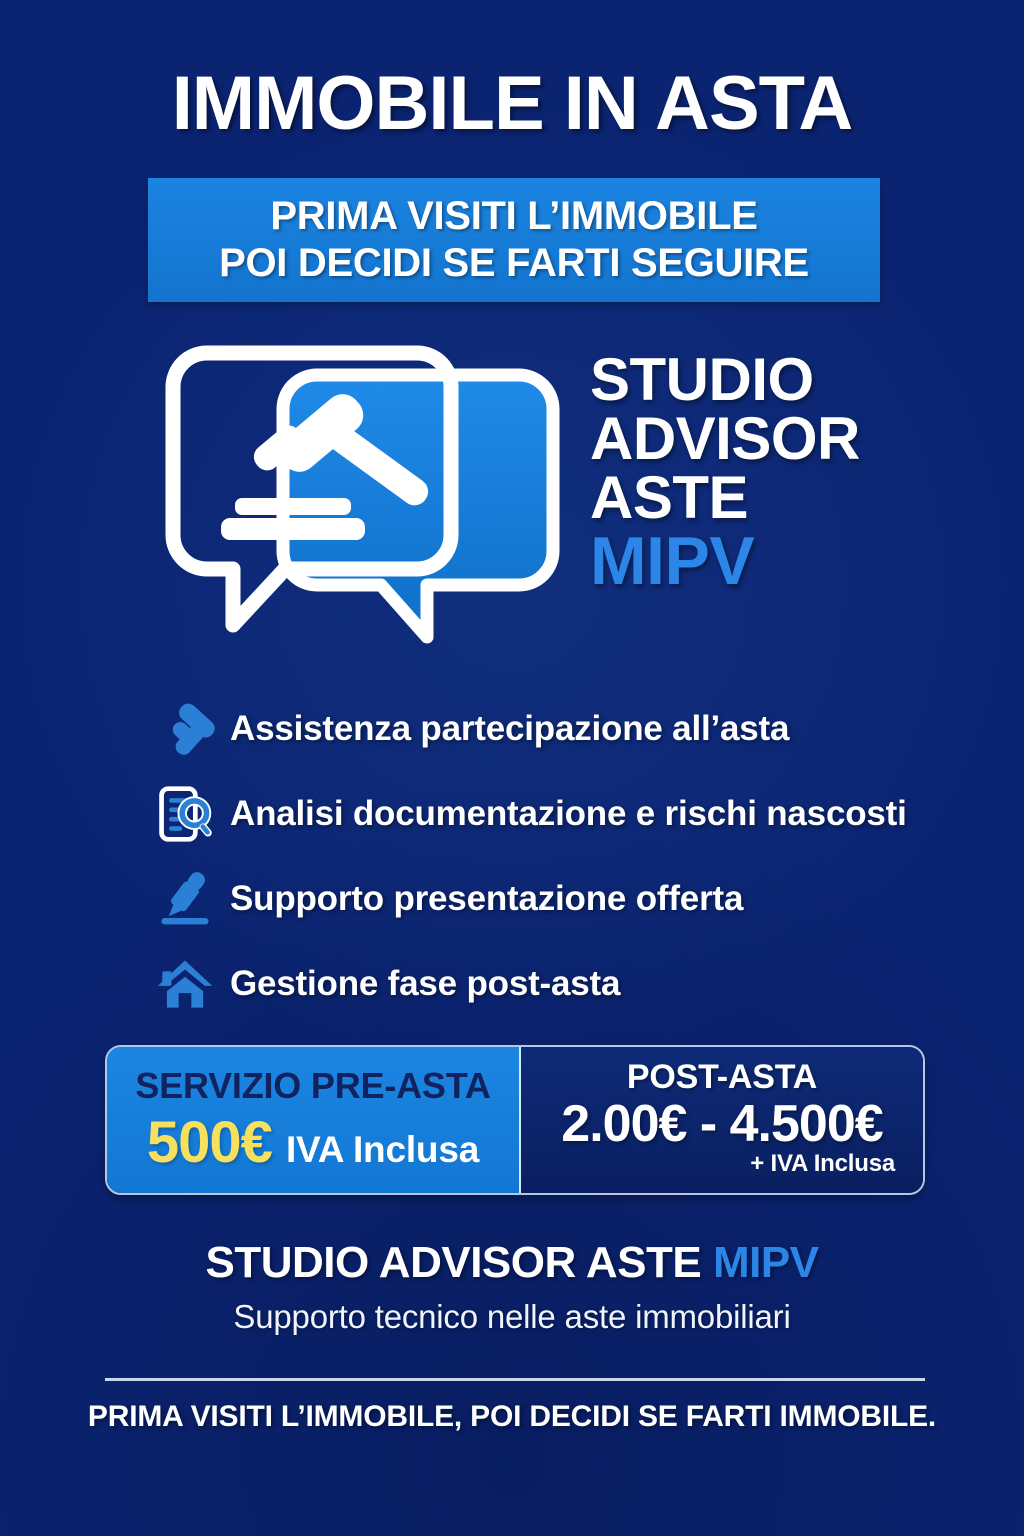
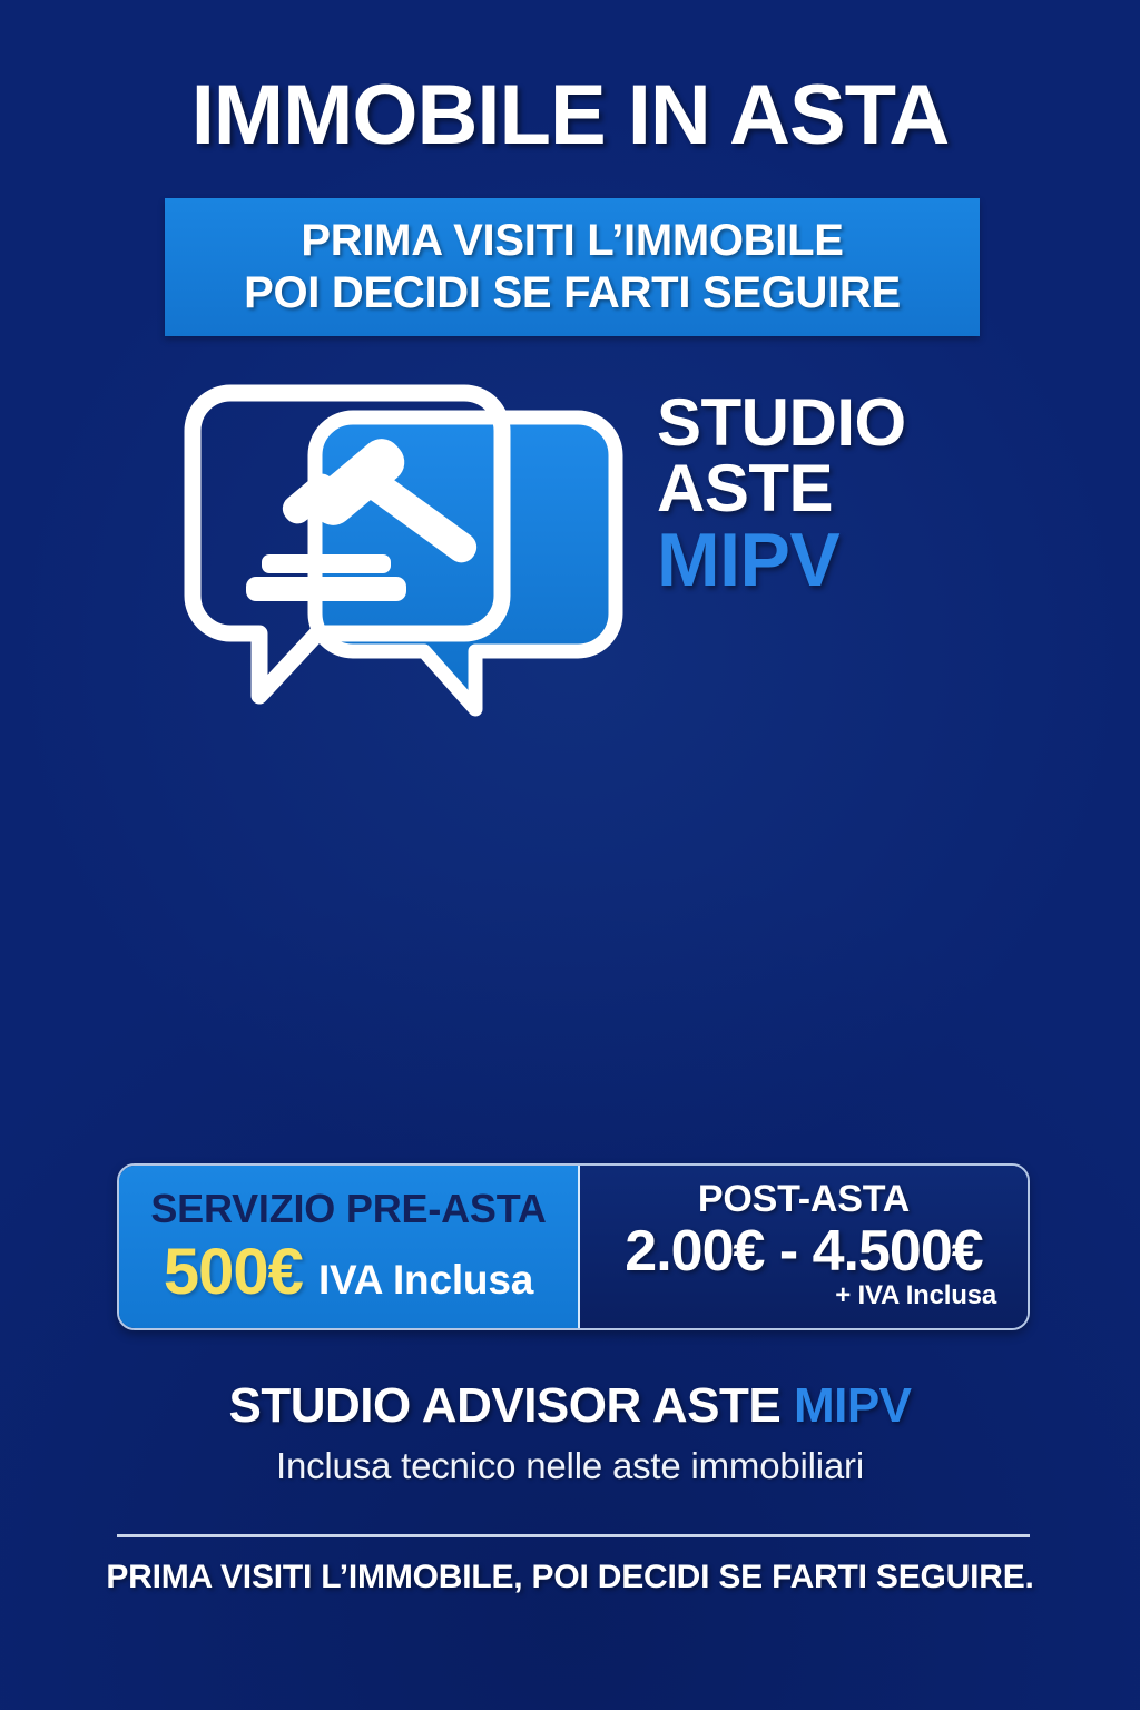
  IMMOBILE IN ASTA
  PRIMA VISITI L’IMMOBILE
  POI DECIDI SE FARTI SEGUIRE
  STUDIO
- ADVISOR
  ASTE
  MIPV
- Assistenza partecipazione all’asta
- Analisi documentazione e rischi nascosti
- Supporto presentazione offerta
- Gestione fase post-asta
  SERVIZIO PRE-ASTA
  500€
  IVA Inclusa
  POST-ASTA
  2.00€ - 4.500€
  + IVA Inclusa
  STUDIO ADVISOR ASTE MIPV
- Supporto tecnico nelle aste immobiliari
+ Inclusa tecnico nelle aste immobiliari
- PRIMA VISITI L’IMMOBILE, POI DECIDI SE FARTI IMMOBILE.
+ PRIMA VISITI L’IMMOBILE, POI DECIDI SE FARTI SEGUIRE.
